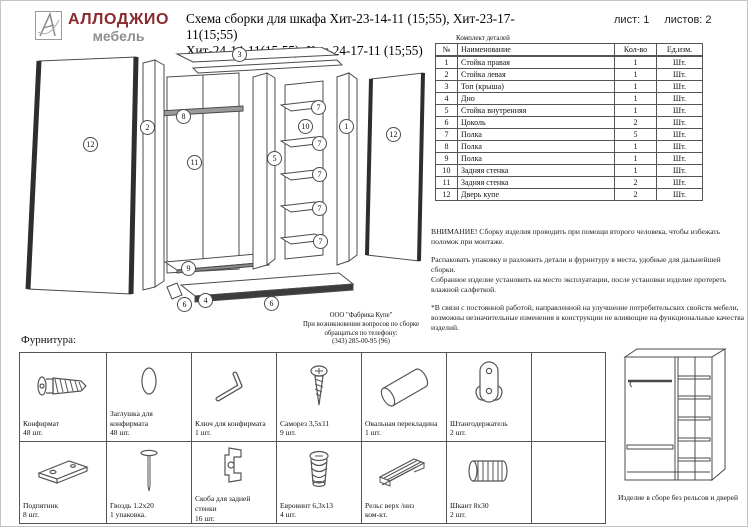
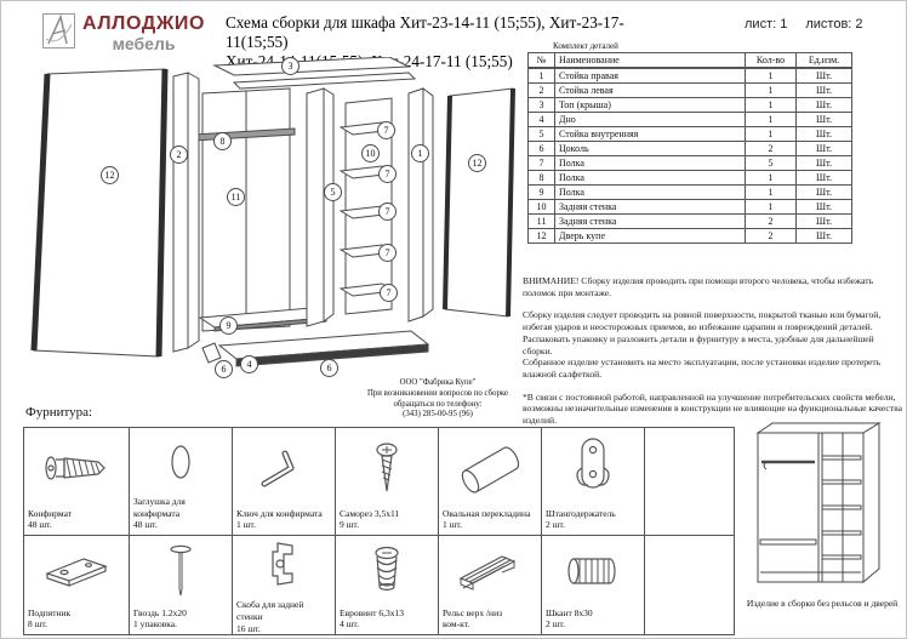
  АЛЛОДЖИО
  мебель
  Схема сборки для шкафа Хит-23-14-11 (15;55), Хит-23-17-11(15;55)
  лист: 1
  листов: 2
  Комплект деталей
  №	Наименование	Кол-во	Ед.изм.
  1	Стойка правая	1	Шт.
  2	Стойка левая	1	Шт.
  3	Топ (крыша)	1	Шт.
  4	Дно	1	Шт.
  5	Стойка внутренняя	1	Шт.
  6	Цоколь	2	Шт.
  7	Полка	5	Шт.
  8	Полка	1	Шт.
  9	Полка	1	Шт.
  10	Задняя стенка	1	Шт.
  11	Задняя стенка	2	Шт.
  12	Дверь купе	2	Шт.
  12
  2
  8
  11
  3
  5
  10
  7
  7
  7
  7
  7
  1
  12
  9
  4
  6
  6
  ВНИМАНИЕ! Сборку изделия проводить при помощи второго человека, чтобы избежать поломок при монтаже.
+ Сборку изделия следует проводить на ровной поверхности, покрытой тканью или бумагой, избегая ударов и неосторожных приемов, во избежание царапин и повреждений деталей.
  Распаковать упаковку и разложить детали и фурнитуру в места, удобные для дальнейшей сборки.
  Собранное изделие установить на место эксплуатации, после установки изделие протереть влажной салфеткой.
  *В связи с постоянной работой, направленной на улучшение потребительских свойств мебели, возможны незначительные изменения в конструкции не влияющие на функциональные качества изделий.
  Фурнитура:
  Конфирмат
  48 шт.
  Заглушка для конфирмата
  48 шт.
  Ключ для конфирмата
  1 шт.
  Саморез 3,5х11
  9 шт.
  Овальная перекладина
  1 шт.
  Штангодержатель
  2 шт.
  Подпятник
  8 шт.
  Гвоздь 1.2х20
  1 упаковка.
  Скоба для задней стенки
  16 шт.
  Евровинт 6,3х13
  4 шт.
  Рельс верх /низ
  ком-кт.
  Шкант 8х30
  2 шт.
- Изделие в сборе без рельсов и дверей
+ Изделие в сборки без рельсов и дверей
